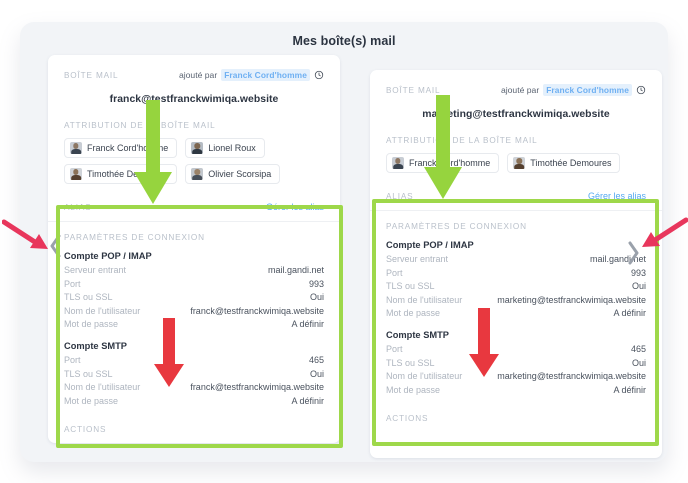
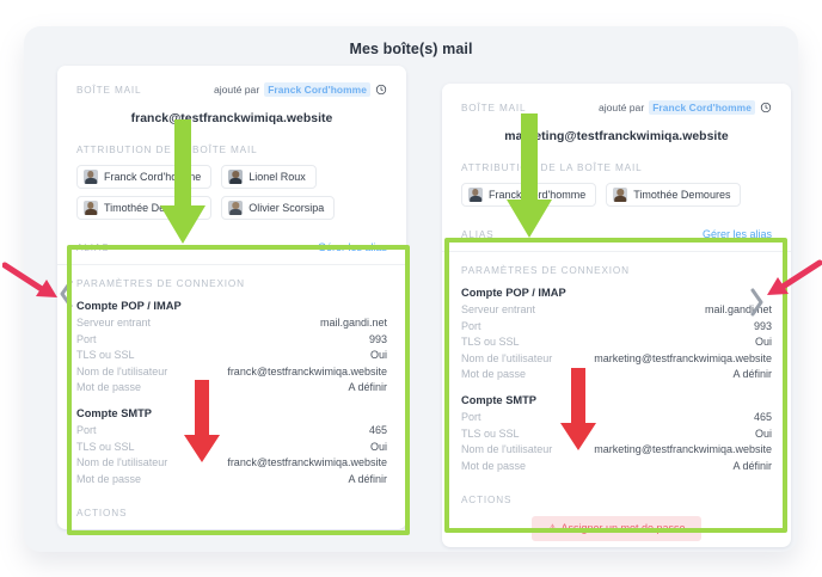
  Mes boîte(s) mail
  BOÎTE MAIL
  ajouté par
  Franck Cord'homme
  franck@testfranckwimiqa.website
  ATTRIBUTION DE BOÎTE MAIL
  Franck Cord'hoe
  Lionel Roux
  Olivier Scorsipa
  ALIAS
  Gérer les alias
  PARAMÈTRES DE CONNEXION
  Compte POP / IMAP
  Serveur entrant
  mail.gandi.net
  Port
  993
  TLS ou SSL
  Oui
  Nom de l'utilisateur
  franck@testfranckwimiqa.website
  Mot de passe
  A définir
  Compte SMTP
  Port
  465
  TLS ou SSL
  Oui
  Nom de l'utilisateur
  franck@testfranckwimiqa.website
  Mot de passe
  A définir
  ACTIONS
  BOÎTE MAIL
  ajouté par
  Franck Cord'homme
  maeting@testfranckwimiqa.website
  ATTRIBUTI DE LA BOÎTE MAIL
  Franckrd'homme
  Timothée Demoures
  ALIAS
  Gérer les alias
  PARAMÈTRES DE CONNEXION
  Compte POP / IMAP
  Serveur entrant
  mail.gandinet
  Port
  993
  TLS ou SSL
  Oui
  Nom de l'utilisateur
  marketing@testfranckwimiqa.website
  Mot de passe
  A définir
  Compte SMTP
  Port
  465
  TLS ou SSL
  Oui
  Nom de l'utilisateur
  marketing@testfranckwimiqa.website
  Mot de passe
  A définir
  ACTIONS
+ ⚠ Assigner un mot de passe
